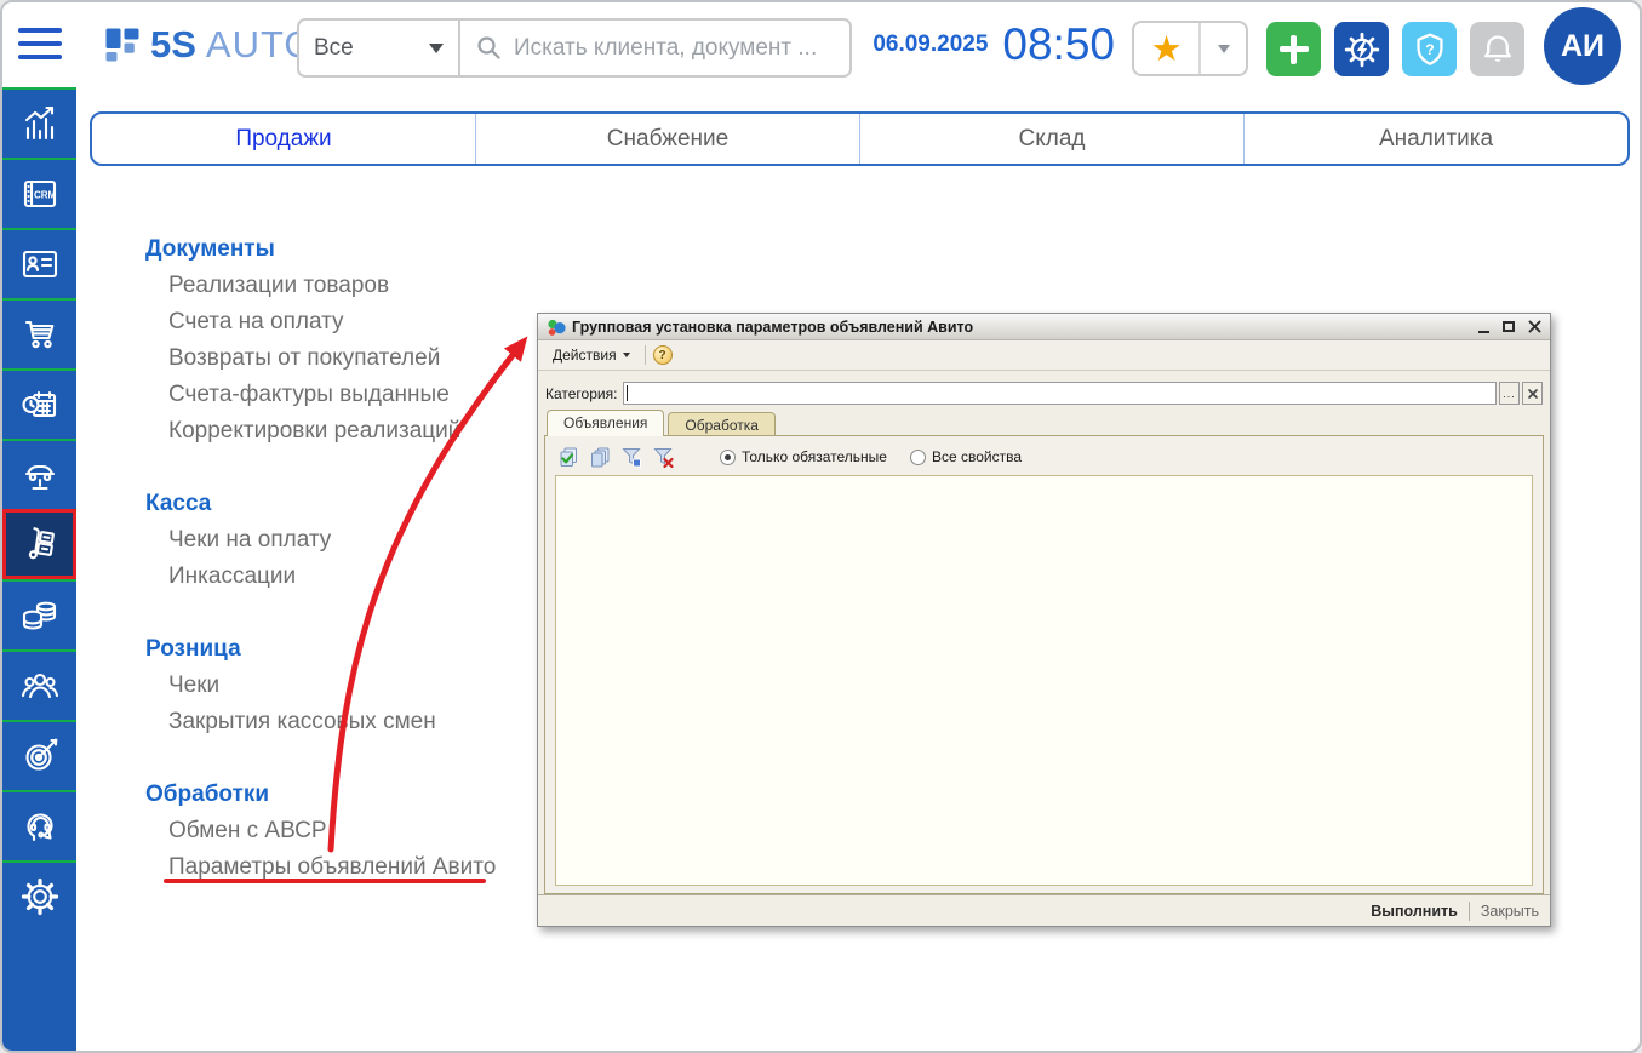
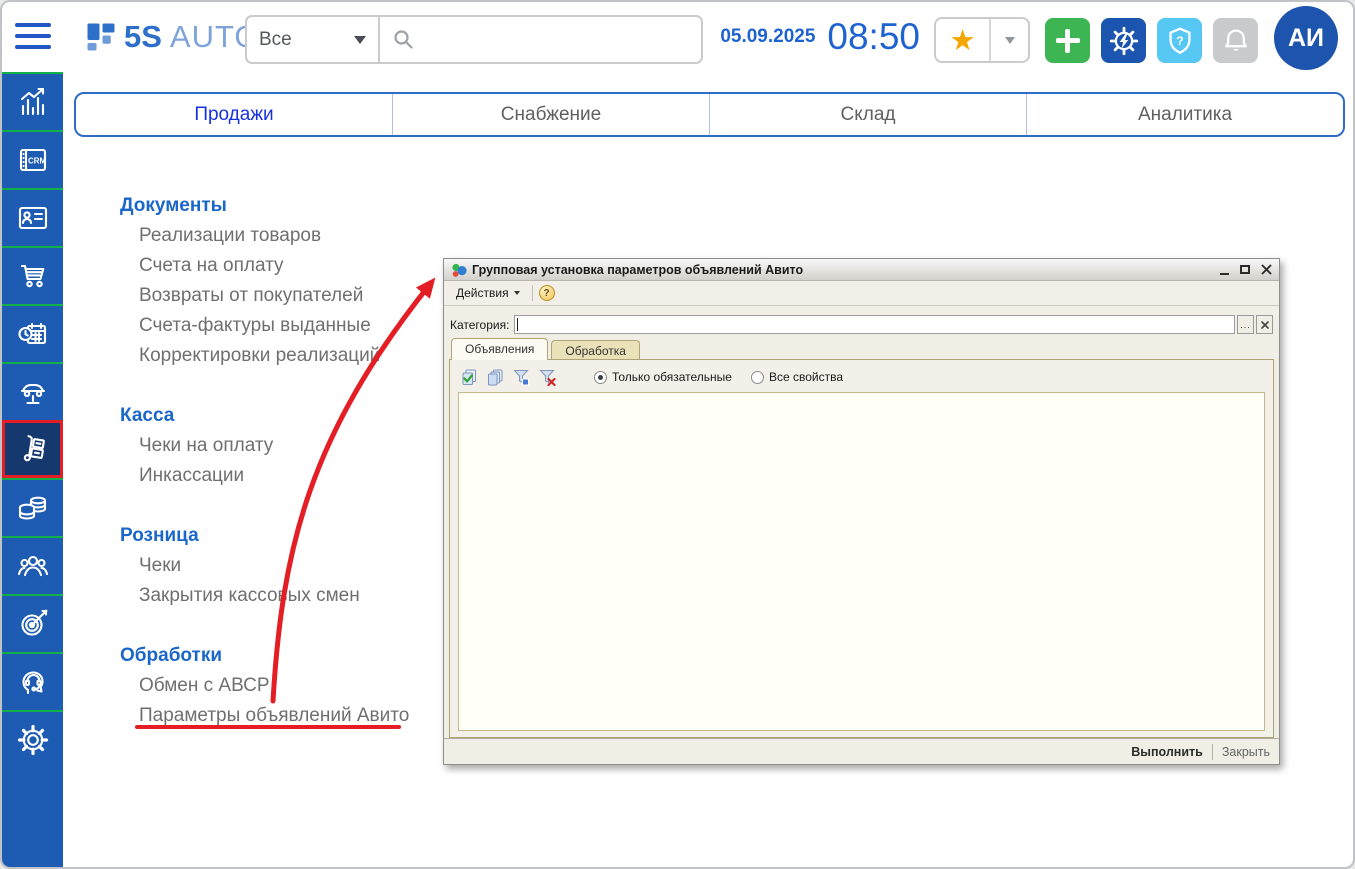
  5S
  AUT
  Все
- Искать клиента, документ ...
- 06.09.2025
+ 05.09.2025
  08:50
  ★
  ?
  АИ
  Продажи
  Снабжение
  Склад
  Аналитика
  CRM
  Документы
  Реализации товаров
  Счета на оплату
  Возвраты от покупателей
  Счета-фактуры выданные
  Корректировки реализаций
  Касса
  Чеки на оплату
  Инкассации
  Розница
  Чеки
  Закрытия кассоых смен
  Обработки
  Обмен с АВСР
  Параметры объявлений Авито
  Групповая установка параметров объявлений Авито
  Действия
  ?
  Категория:
  ...
  Объявления
  Обработка
  Только обязательные
  Все свойства
  Выполнить
  Закрыть
